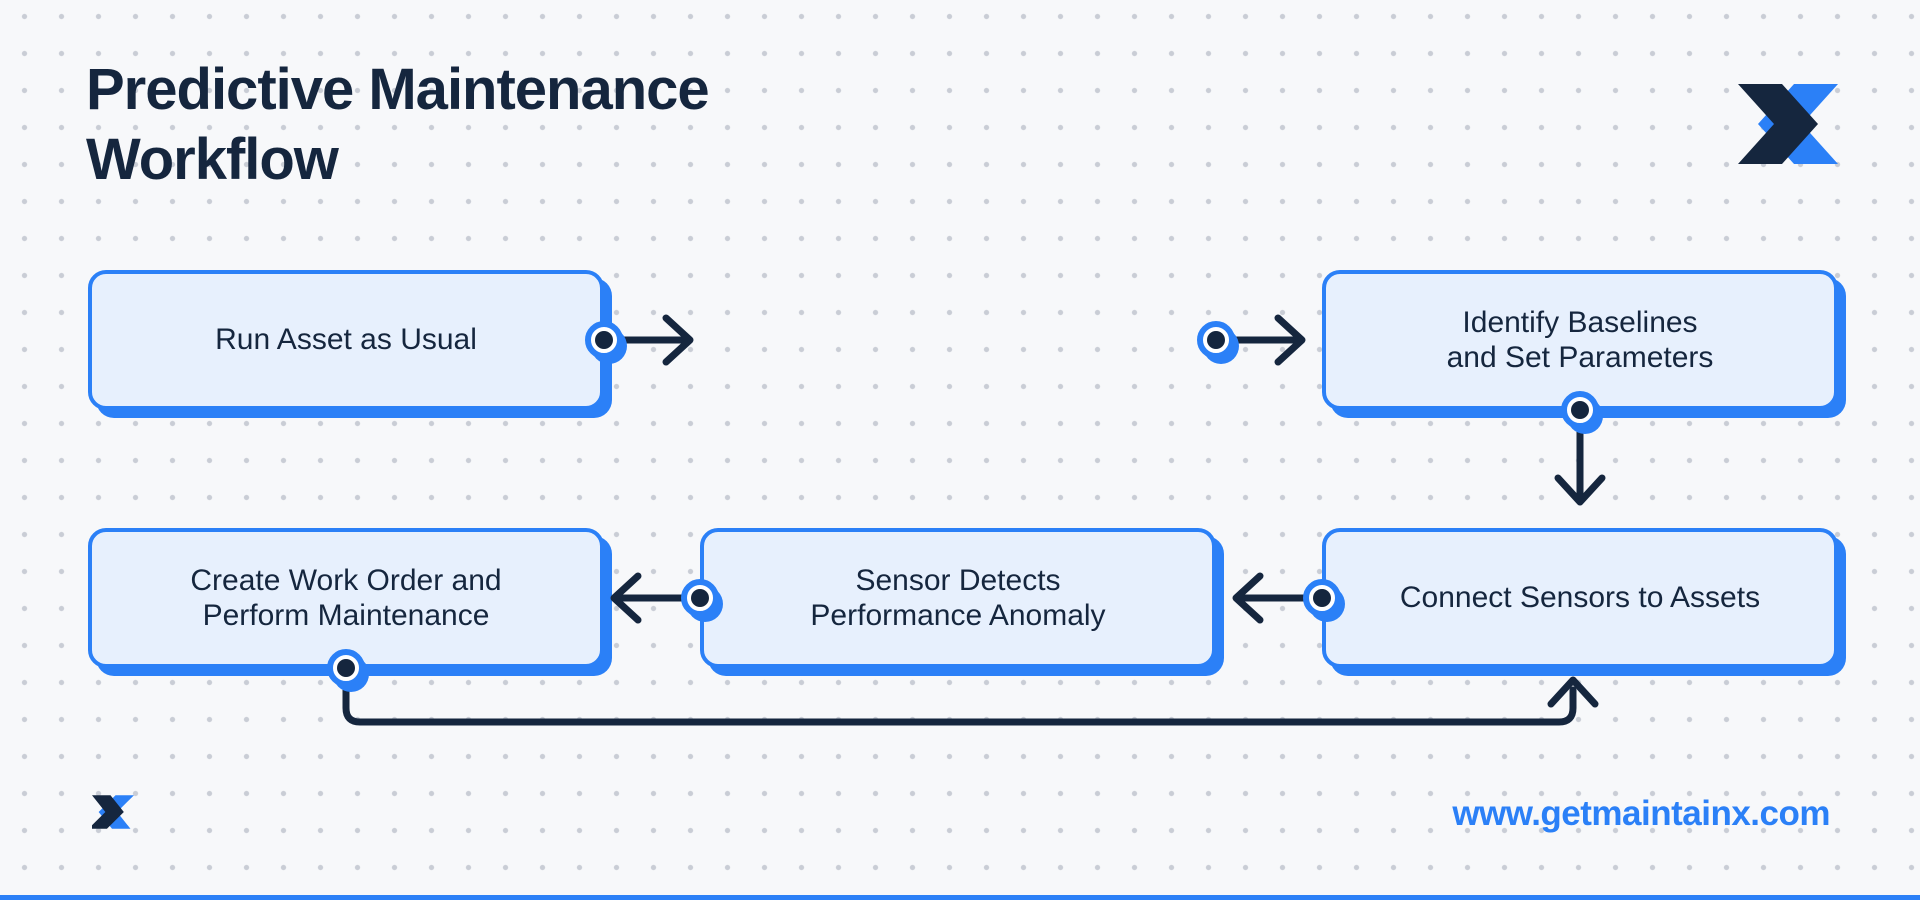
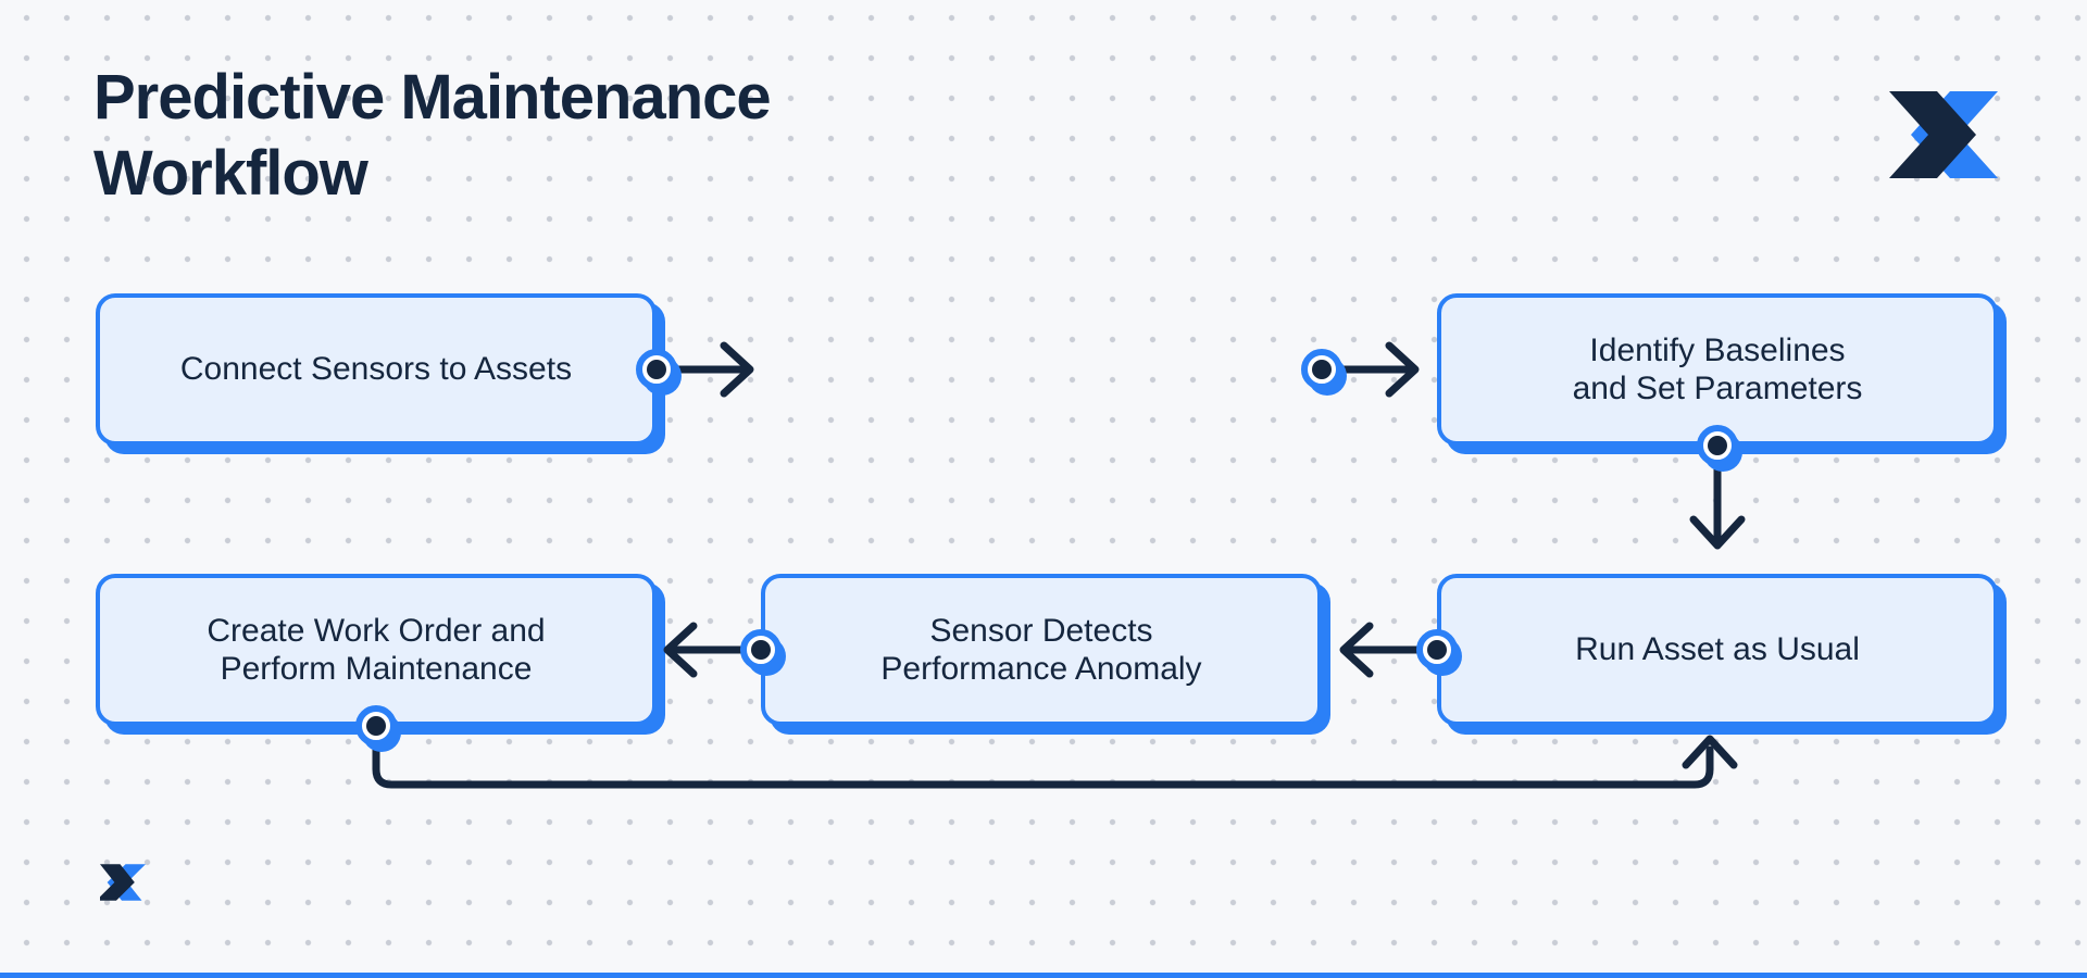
  Predictive Maintenance
  Workflow
- Run Asset as Usual
+ Connect Sensors to Assets
  Identify Baselines
  and Set Parameters
- Connect Sensors to Assets
+ Run Asset as Usual
  Sensor Detects
  Performance Anomaly
  Create Work Order and
  Perform Maintenance
- www.getmaintainx.com
